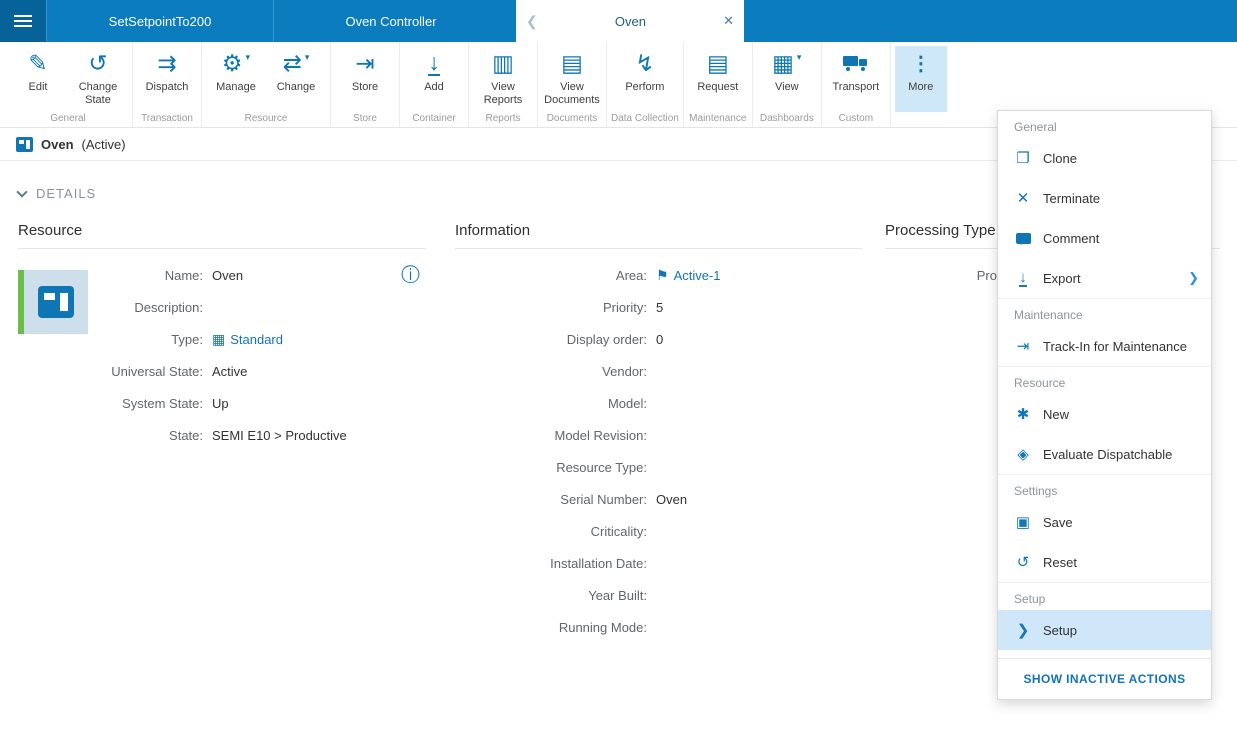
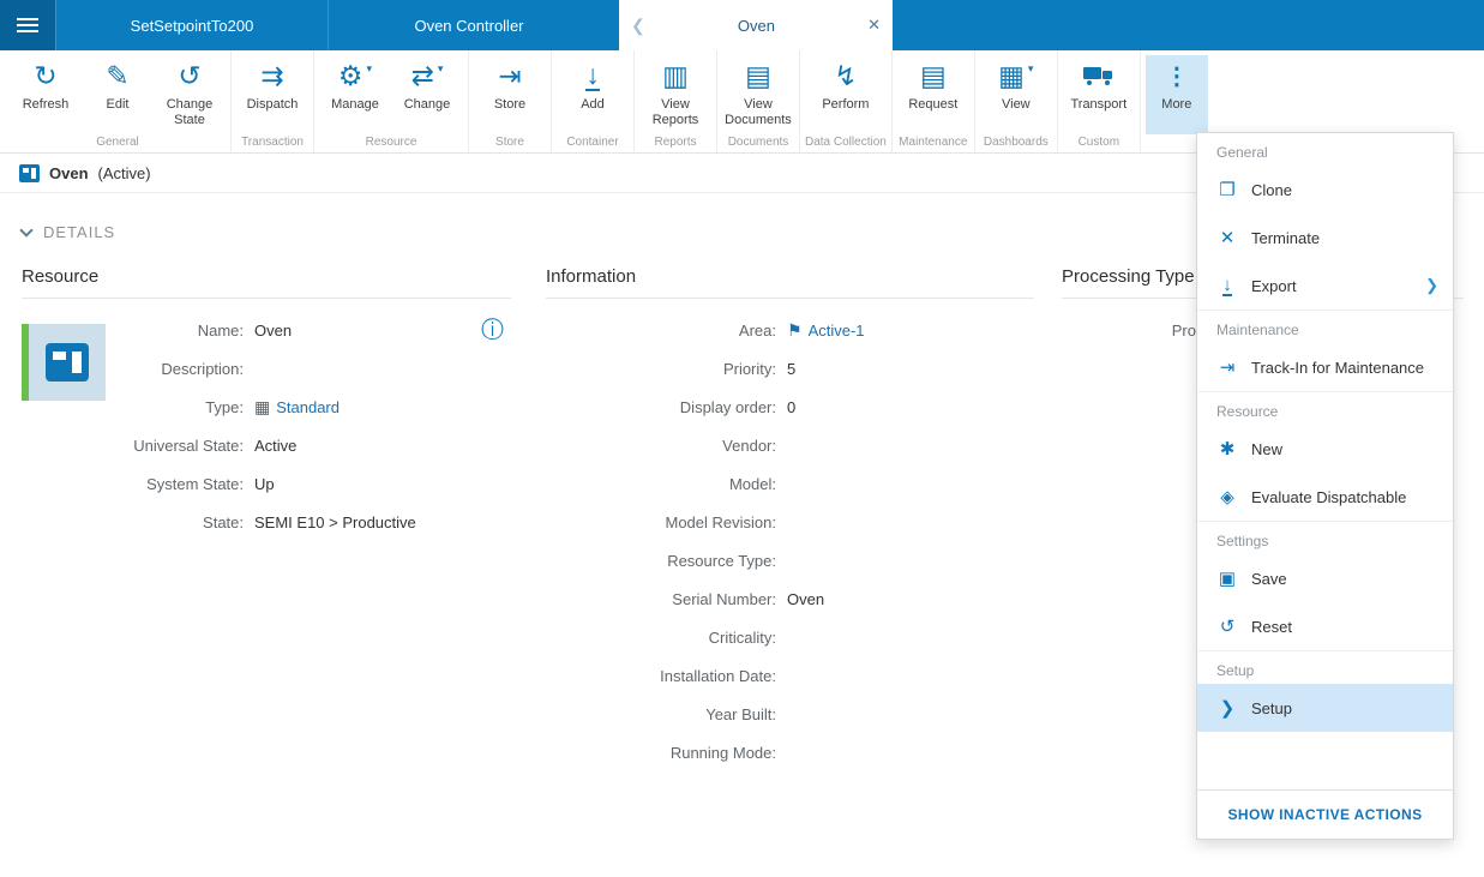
  SetSetpointTo200
  Oven Controller
  ❮
  Oven
  ✕
+ ↻
+ Refresh
  ✎
  Edit
  ↺
  Change State
  General
  ⇉
  Dispatch
  Transaction
  ⚙
  ▾
  Manage
  ⇄
  ▾
  Change
  Resource
  ⇥
  Store
  Store
  ↓
  Add
  Container
  ▥
  View Reports
  Reports
  ▤
  View Documents
  Documents
  ↯
  Perform
  Data Collection
  ▤
  Request
  Maintenance
  ▦
  ▾
  View
  Dashboards
  Transport
  Custom
  ⋮
  More
  Oven
  (Active)
  DETAILS
  Resource
  ⓘ
  Name:
  Oven
  Description:
  Type:
  ▦
  Standard
  Universal State:
  Active
  System State:
  Up
  State:
  SEMI E10 > Productive
  Information
  Area:
  ⚑
  Active-1
  Priority:
  5
  Display order:
  0
  Vendor:
  Model:
  Model Revision:
  Resource Type:
  Serial Number:
  Oven
  Criticality:
  Installation Date:
  Year Built:
  Running Mode:
  Processing Type
  Pro
  General
  ❐
  Clone
  ✕
  Terminate
- Comment
  ↓
  Export
  ❯
  Maintenance
  ⇥
  Track-In for Maintenance
  Resource
  ✱
  New
  ◈
  Evaluate Dispatchable
  Settings
  ▣
  Save
  ↺
  Reset
  Setup
  ❯
  Setup
  SHOW INACTIVE ACTIONS
